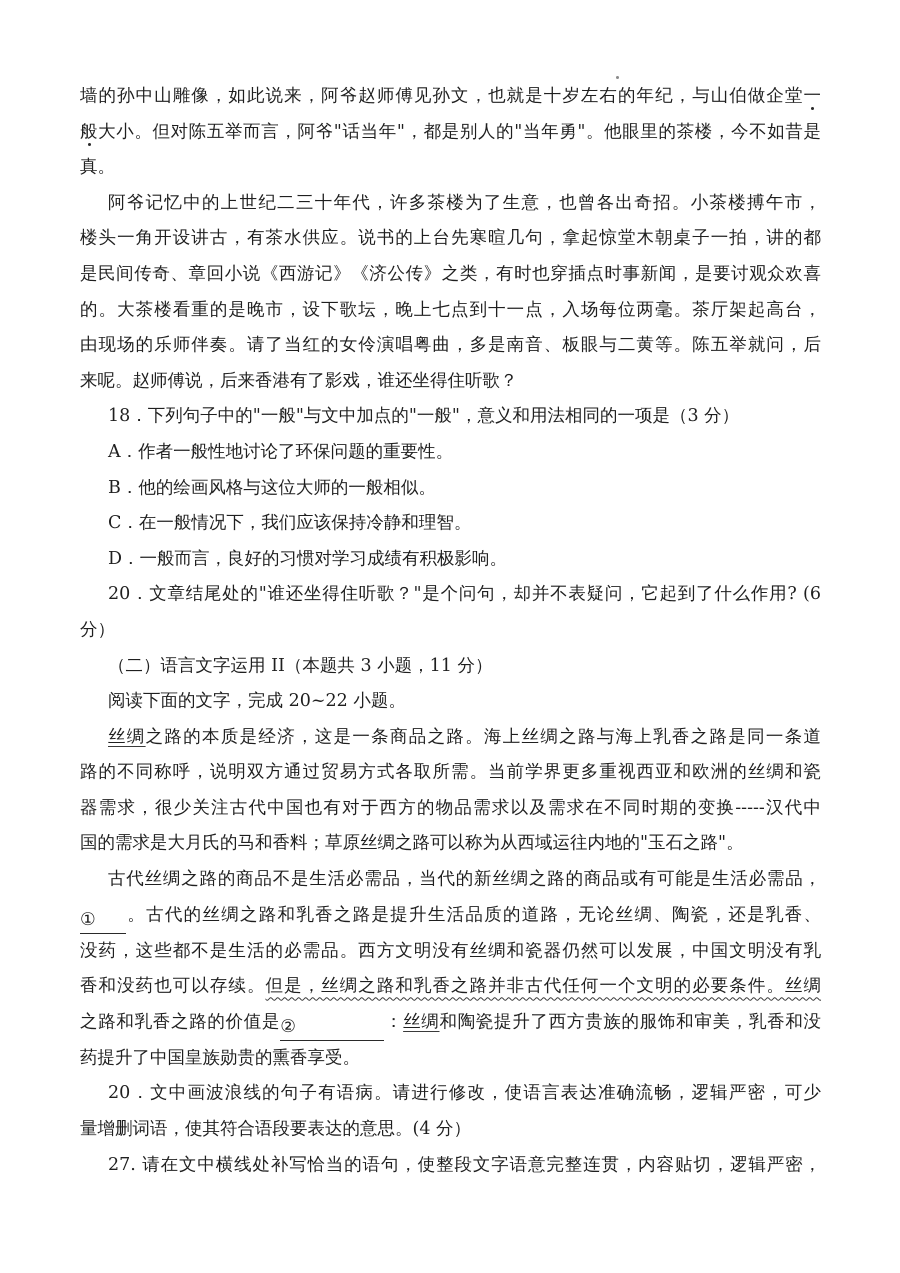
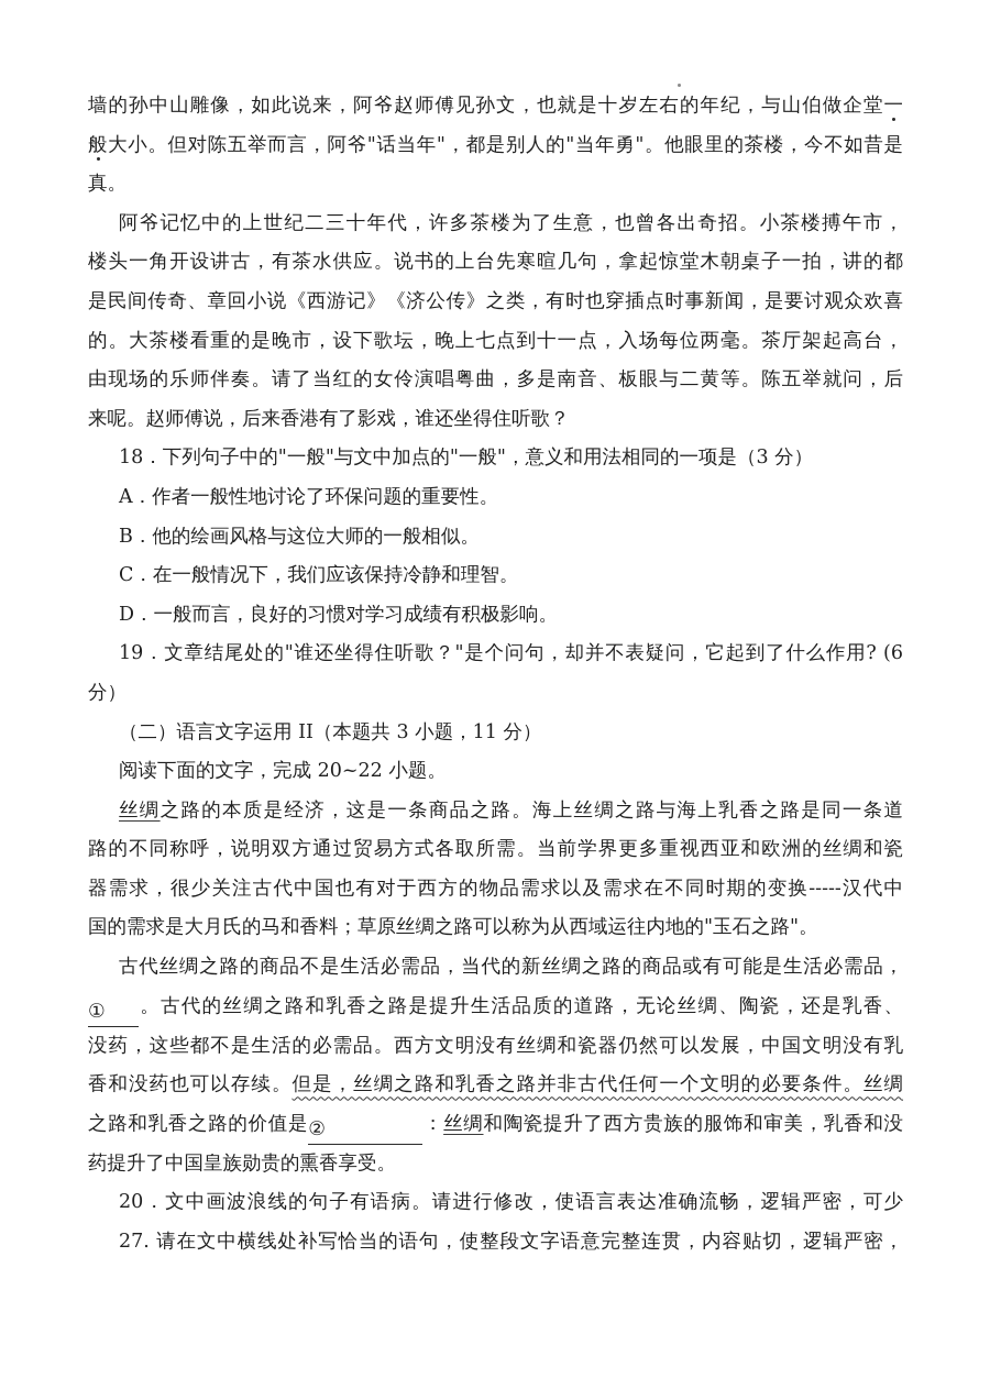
  墙的孙中山雕像，如此说来，阿爷赵师傅见孙文，也就是十岁左右的年纪，与山伯做企堂一
  般大小。但对陈五举而言，阿爷"话当年"，都是别人的"当年勇"。他眼里的茶楼，今不如昔是
  真。
  阿爷记忆中的上世纪二三十年代，许多茶楼为了生意，也曾各出奇招。小茶楼搏午市，
  楼头一角开设讲古，有茶水供应。说书的上台先寒暄几句，拿起惊堂木朝桌子一拍，讲的都
  是民间传奇、章回小说《西游记》《济公传》之类，有时也穿插点时事新闻，是要讨观众欢喜
  的。大茶楼看重的是晚市，设下歌坛，晚上七点到十一点，入场每位两毫。茶厅架起高台，
  由现场的乐师伴奏。请了当红的女伶演唱粤曲，多是南音、板眼与二黄等。陈五举就问，后
  来呢。赵师傅说，后来香港有了影戏，谁还坐得住听歌？
  18．下列句子中的"一般"与文中加点的"一般"，意义和用法相同的一项是（3 分）
  A．作者一般性地讨论了环保问题的重要性。
  B．他的绘画风格与这位大师的一般相似。
  C．在一般情况下，我们应该保持冷静和理智。
  D．一般而言，良好的习惯对学习成绩有积极影响。
- 20．文章结尾处的"谁还坐得住听歌？"是个问句，却并不表疑问，它起到了什么作用? (6
+ 19．文章结尾处的"谁还坐得住听歌？"是个问句，却并不表疑问，它起到了什么作用? (6
  分）
  （二）语言文字运用 II（本题共 3 小题，11 分）
  阅读下面的文字，完成 20~22 小题。
  丝绸之路的本质是经济，这是一条商品之路。海上丝绸之路与海上乳香之路是同一条道
  路的不同称呼，说明双方通过贸易方式各取所需。当前学界更多重视西亚和欧洲的丝绸和瓷
  器需求，很少关注古代中国也有对于西方的物品需求以及需求在不同时期的变换-----汉代中
  国的需求是大月氏的马和香料；草原丝绸之路可以称为从西域运往内地的"玉石之路"。
  古代丝绸之路的商品不是生活必需品，当代的新丝绸之路的商品或有可能是生活必需品，
  ① 。古代的丝绸之路和乳香之路是提升生活品质的道路，无论丝绸、陶瓷，还是乳香、
  没药，这些都不是生活的必需品。西方文明没有丝绸和瓷器仍然可以发展，中国文明没有乳
  香和没药也可以存续。但是，丝绸之路和乳香之路并非古代任何一个文明的必要条件。丝绸
  之路和乳香之路的价值是② ：丝绸和陶瓷提升了西方贵族的服饰和审美，乳香和没
  药提升了中国皇族勋贵的熏香享受。
  20．文中画波浪线的句子有语病。请进行修改，使语言表达准确流畅，逻辑严密，可少
- 量增删词语，使其符合语段要表达的意思。(4 分）
  27. 请在文中横线处补写恰当的语句，使整段文字语意完整连贯，内容贴切，逻辑严密，
